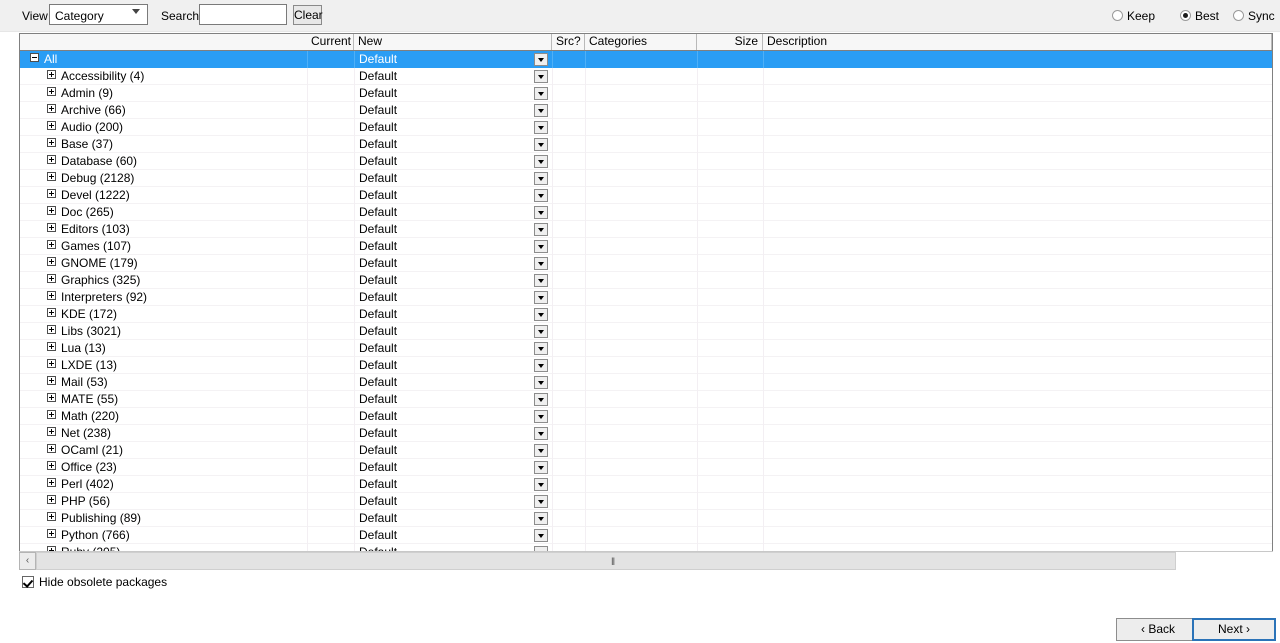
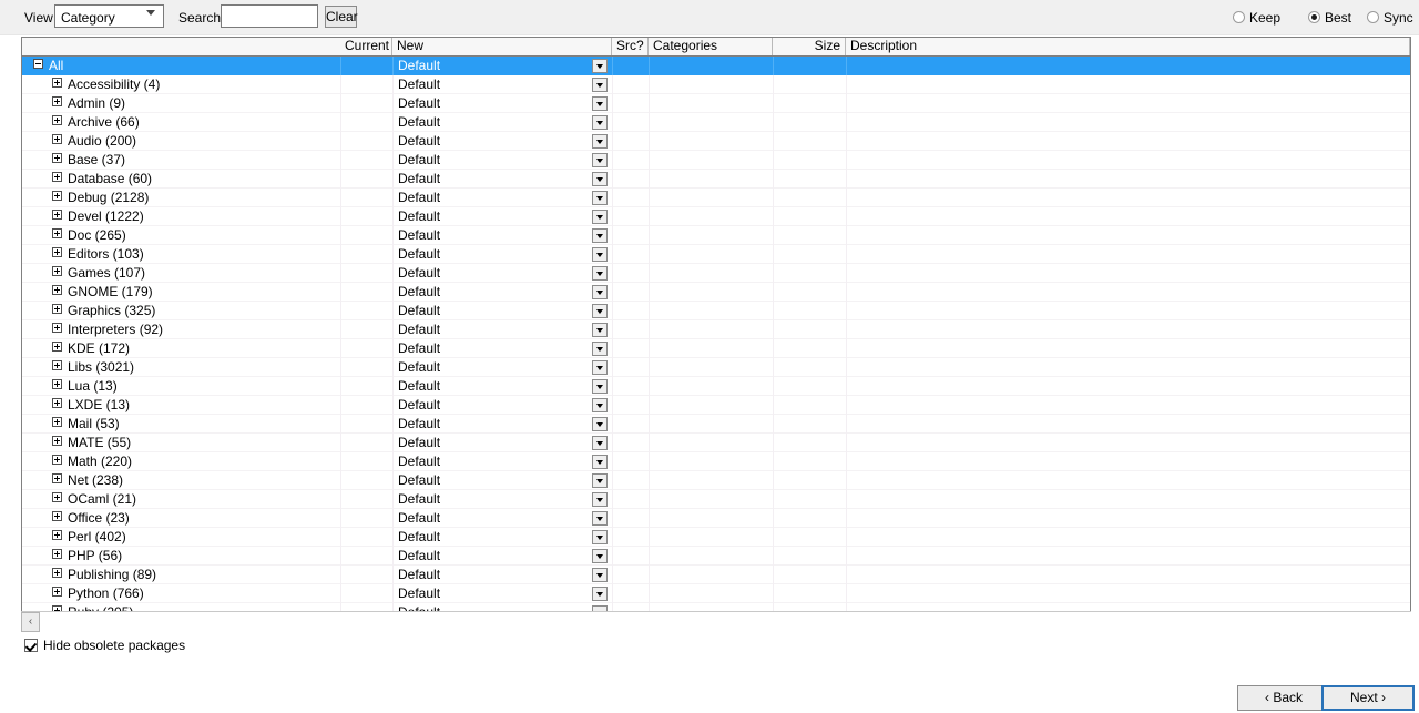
  View
  Category
  Search
  Clear
  Keep
  Best
  Sync
  Current
  New
  Src?
  Categories
  Size
  Description
  All
  Default
  Accessibility (4)
  Default
  Admin (9)
  Default
  Archive (66)
  Default
  Audio (200)
  Default
  Base (37)
  Default
  Database (60)
  Default
  Debug (2128)
  Default
  Devel (1222)
  Default
  Doc (265)
  Default
  Editors (103)
  Default
  Games (107)
  Default
  GNOME (179)
  Default
  Graphics (325)
  Default
  Interpreters (92)
  Default
  KDE (172)
  Default
  Libs (3021)
  Default
  Lua (13)
  Default
  LXDE (13)
  Default
  Mail (53)
  Default
  MATE (55)
  Default
  Math (220)
  Default
  Net (238)
  Default
  OCaml (21)
  Default
  Office (23)
  Default
  Perl (402)
  Default
  PHP (56)
  Default
  Publishing (89)
  Default
  Python (766)
  Default
  ‹
- ‖
  Hide obsolete packages
  ‹ Back
  Next ›
